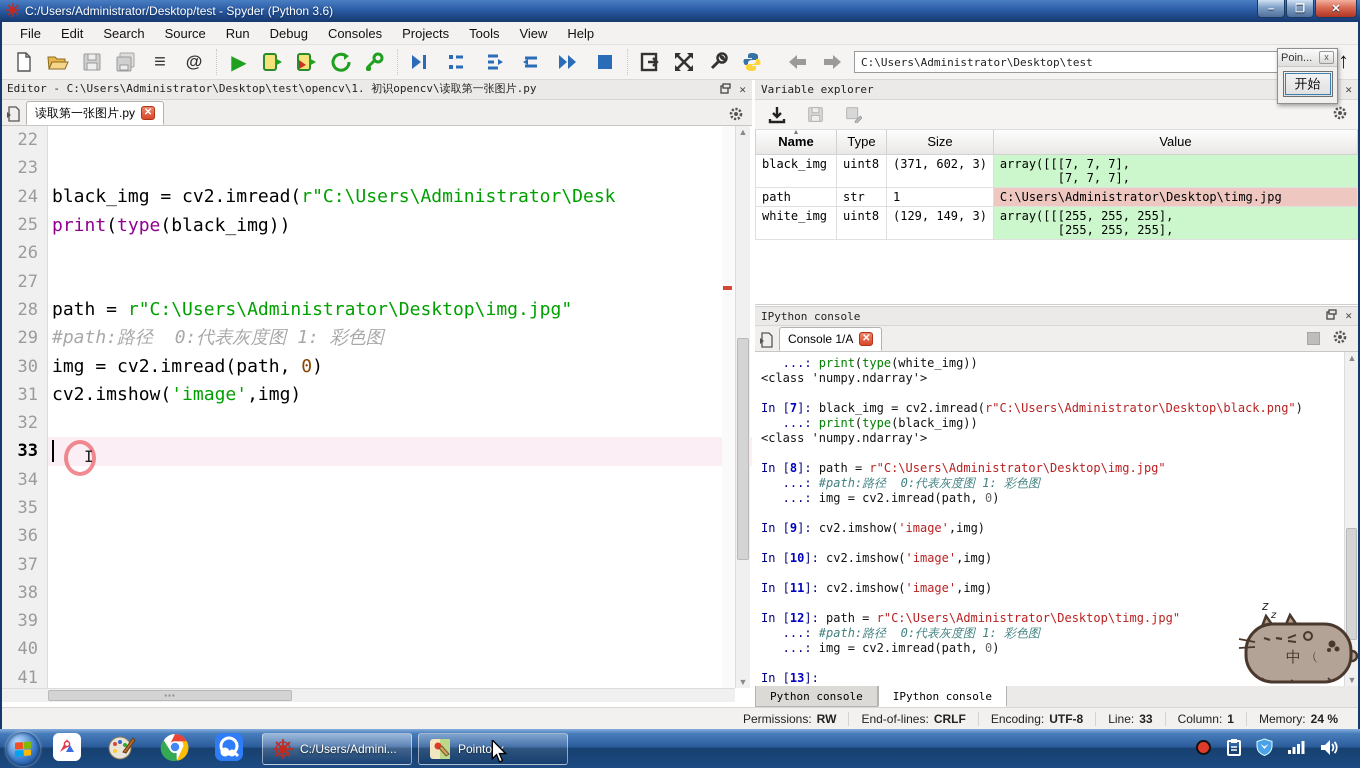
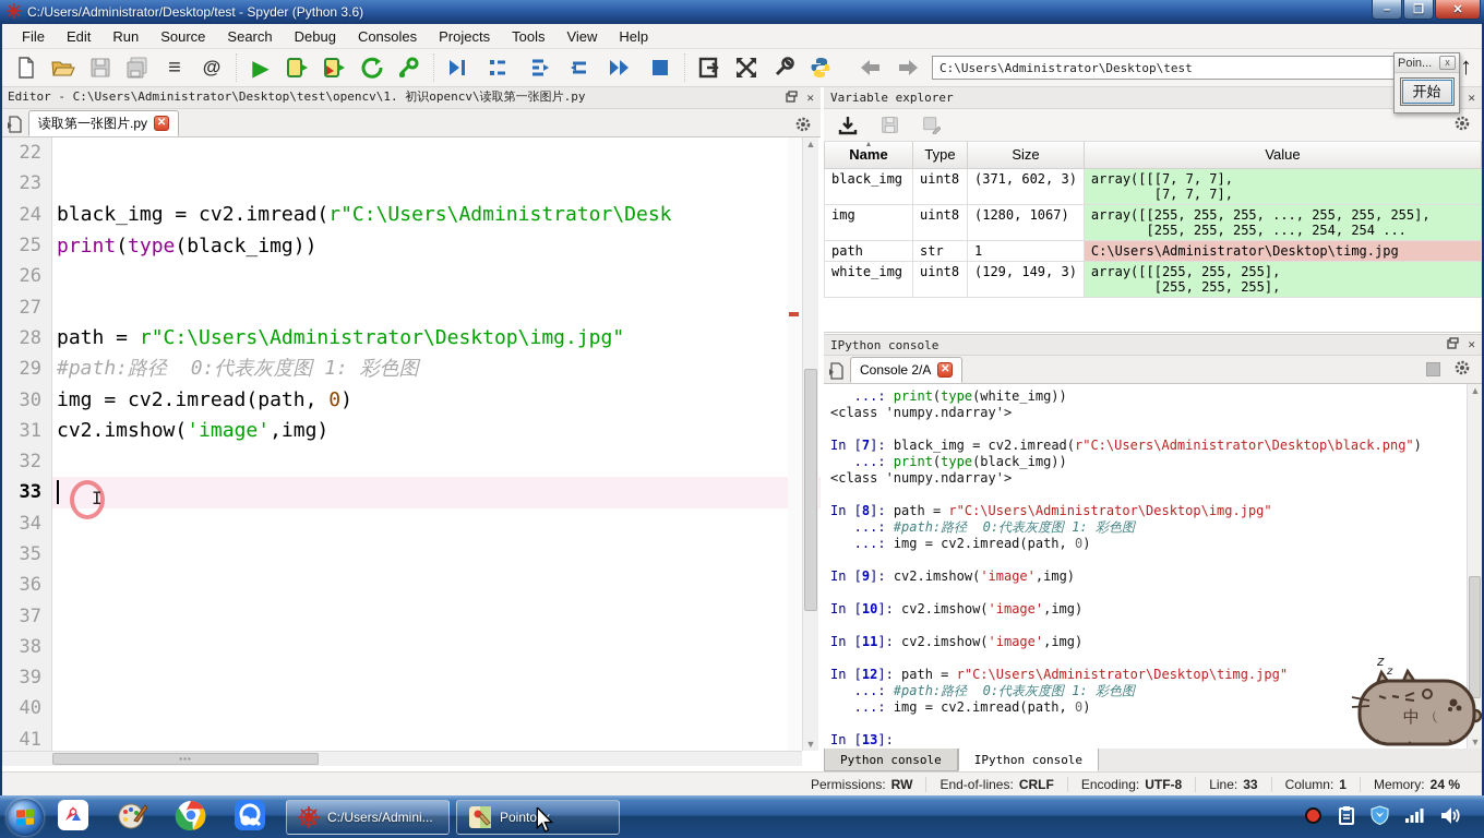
  C:/Users/Administrator/Desktop/test - Spyder (Python 3.6)
  –
  ❐
  ✕
  File
  Edit
- Search
+ Run
  Source
- Run
+ Search
  Debug
  Consoles
  Projects
  Tools
  View
  Help
  ≡
  @
  ▶
  C:\Users\Administrator\Desktop\test
  Poin...
  x
  开始
  ↑
  Editor - C:\Users\Administrator\Desktop\test\opencv\1. 初识opencv\读取第一张图片.py
  ✕
  读取第一张图片.py
  ✕
  22
  23
  24
  black_img = cv2.imread(
  r"C:\Users\Administrator\Desk
  25
  print
  (
  type
  (black_img))
  26
  27
  28
  path =
  r"C:\Users\Administrator\Desktop\img.jpg"
  29
  #path:路径 0:代表灰度图 1: 彩色图
  30
  img = cv2.imread(path,
  0
  )
  31
  cv2.imshow(
  'image'
  ,img)
  32
  33
  34
  35
  36
  37
  38
  39
  40
  41
  ▲
  ▼
  ▪▪▪
  I
  Variable explorer
  ✕
  Name	Type	Size	Value
  black_img	uint8	(371, 602, 3)	array([[[7, 7, 7], [7, 7, 7],
+ img	uint8	(1280, 1067)	array([[255, 255, 255, ..., 255, 255, 255], [255, 255, 255, ..., 254, 254 ...
  path	str	1	C:\Users\Administrator\Desktop\timg.jpg
  white_img	uint8	(129, 149, 3)	array([[[255, 255, 255], [255, 255, 255],
  IPython console
  ✕
- Console 1/A
+ Console 2/A
  ✕
  ...: print(type(white_img))
  <class 'numpy.ndarray'>
  In [7]: black_img = cv2.imread(r"C:\Users\Administrator\Desktop\black.png")
  ...: print(type(black_img))
  <class 'numpy.ndarray'>
  In [8]: path = r"C:\Users\Administrator\Desktop\img.jpg"
  ...: #path:路径 0:代表灰度图 1: 彩色图
  ...: img = cv2.imread(path, 0)
  In [9]: cv2.imshow('image',img)
  In [10]: cv2.imshow('image',img)
  In [11]: cv2.imshow('image',img)
  In [12]: path = r"C:\Users\Administrator\Desktop\timg.jpg"
  ...: #path:路径 0:代表灰度图 1: 彩色图
  ...: img = cv2.imread(path, 0)
  In [13]:
  ▲
  ▼
  Python console
  IPython console
  z
  z
  中
  Permissions:
  RW
  End-of-lines:
  CRLF
  Encoding:
  UTF-8
  Line:
  33
  Column:
  1
  Memory:
  24 %
  C:/Users/Admini...
